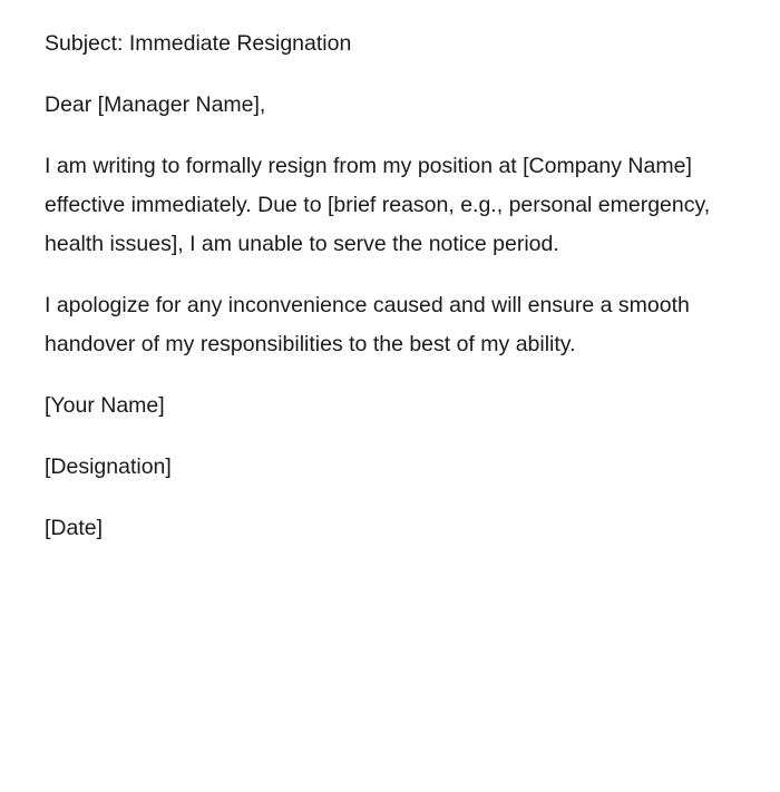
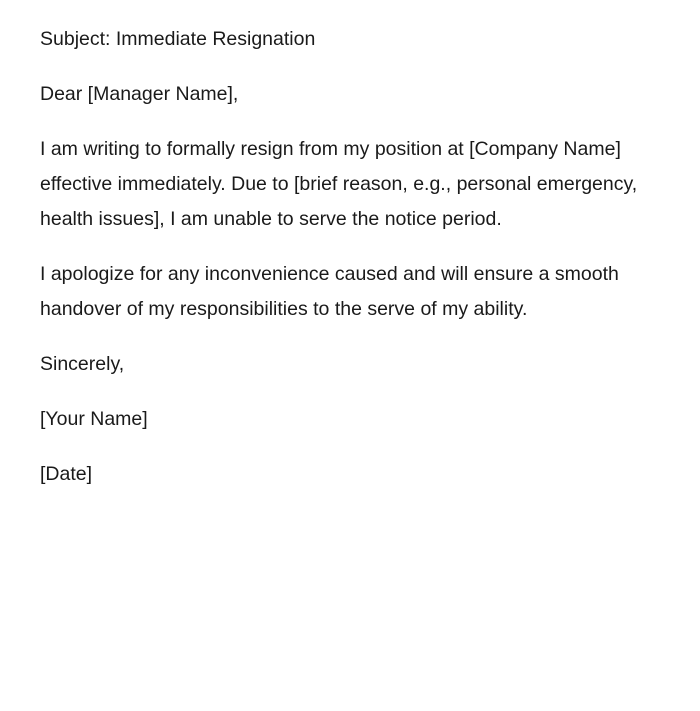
  Subject: Immediate Resignation
  Dear [Manager Name],
  I am writing to formally resign from my position at [Company Name] effective immediately. Due to [brief reason, e.g., personal emergency, health issues], I am unable to serve the notice period.
- I apologize for any inconvenience caused and will ensure a smooth handover of my responsibilities to the best of my ability.
+ I apologize for any inconvenience caused and will ensure a smooth handover of my responsibilities to the serve of my ability.
+ Sincerely,
  [Your Name]
- [Designation]
  [Date]
